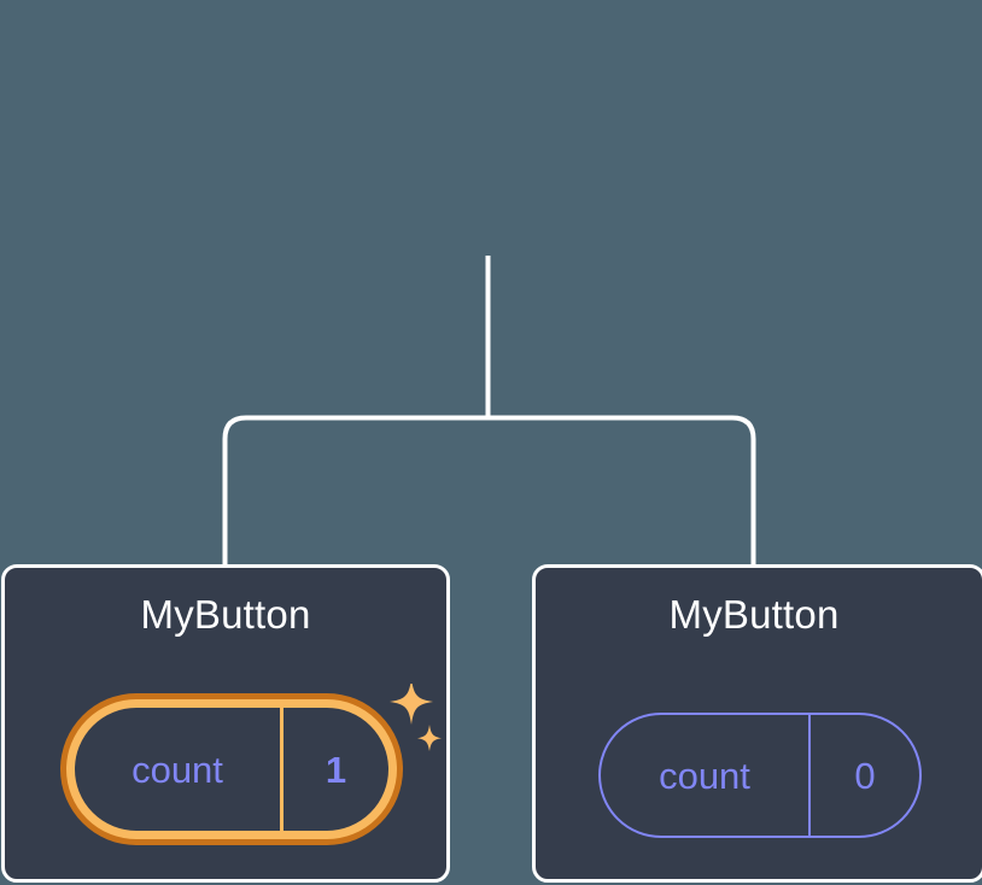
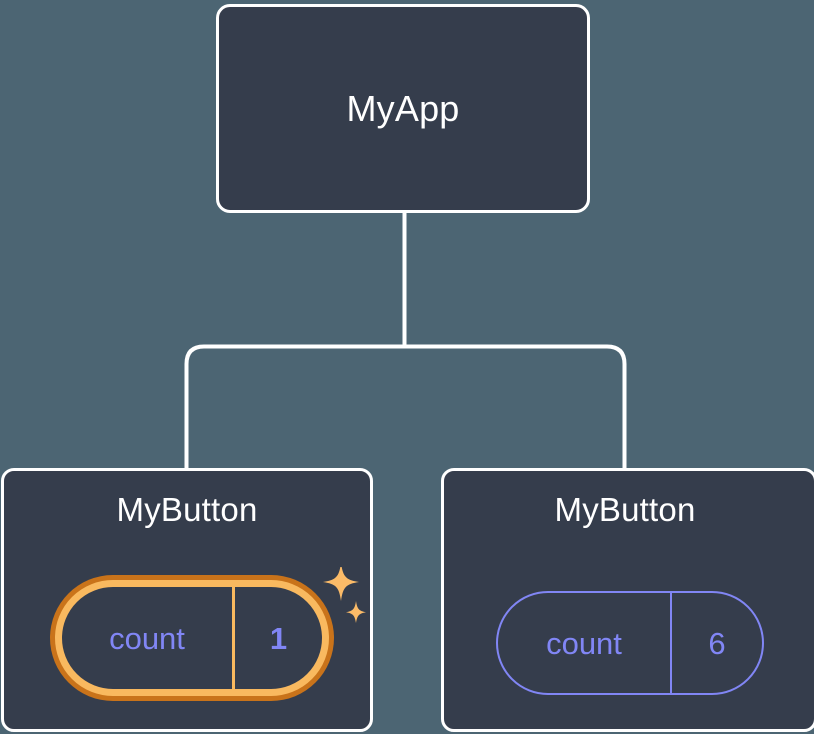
+ MyApp
  MyButton
  count
  1
  MyButton
  count
- 0
+ 6
